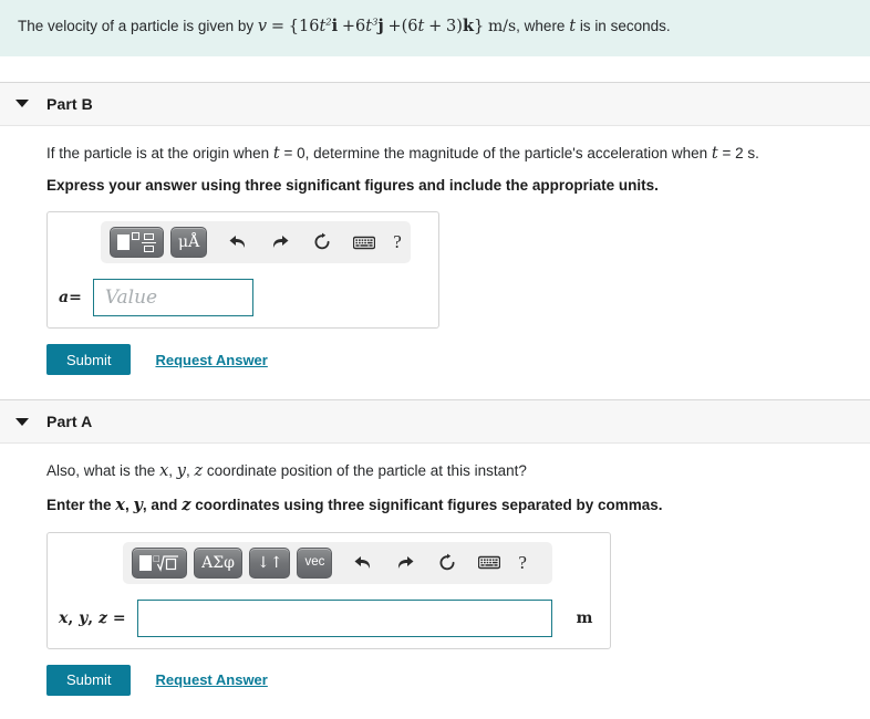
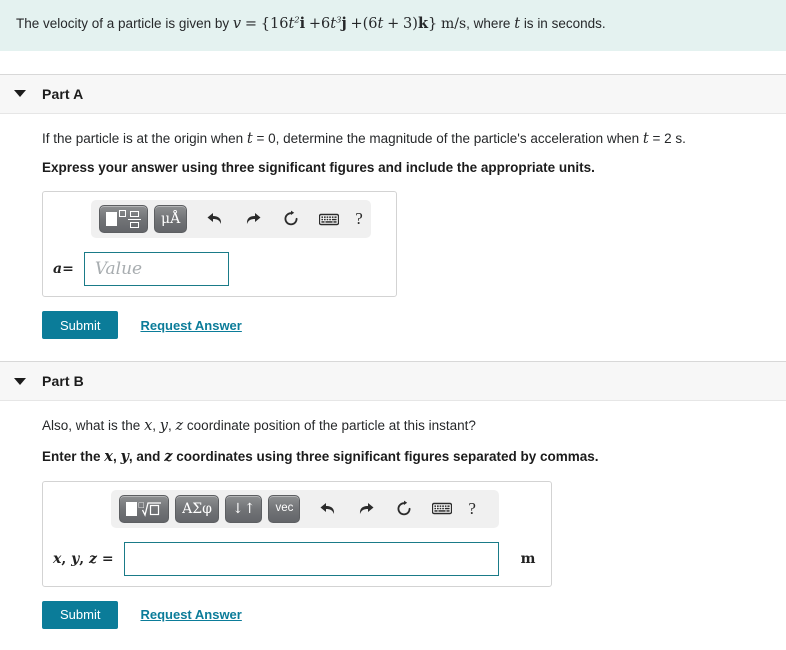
  The velocity of a particle is given by v = {16t2i +6t3j +(6t + 3)k} m/s, where t is in seconds.
- Part B
+ Part A
  If the particle is at the origin when t = 0, determine the magnitude of the particle's acceleration when t = 2 s.
  Express your answer using three significant figures and include the appropriate units.
  μÅ
  ?
  a=
  Value
  Submit
  Request Answer
- Part A
+ Part B
  Also, what is the x, y, z coordinate position of the particle at this instant?
  Enter the x, y, and z coordinates using three significant figures separated by commas.
  □
  ΑΣφ
  ↓↑
  vec
  ?
  x, y, z =
  m
  Submit
  Request Answer
